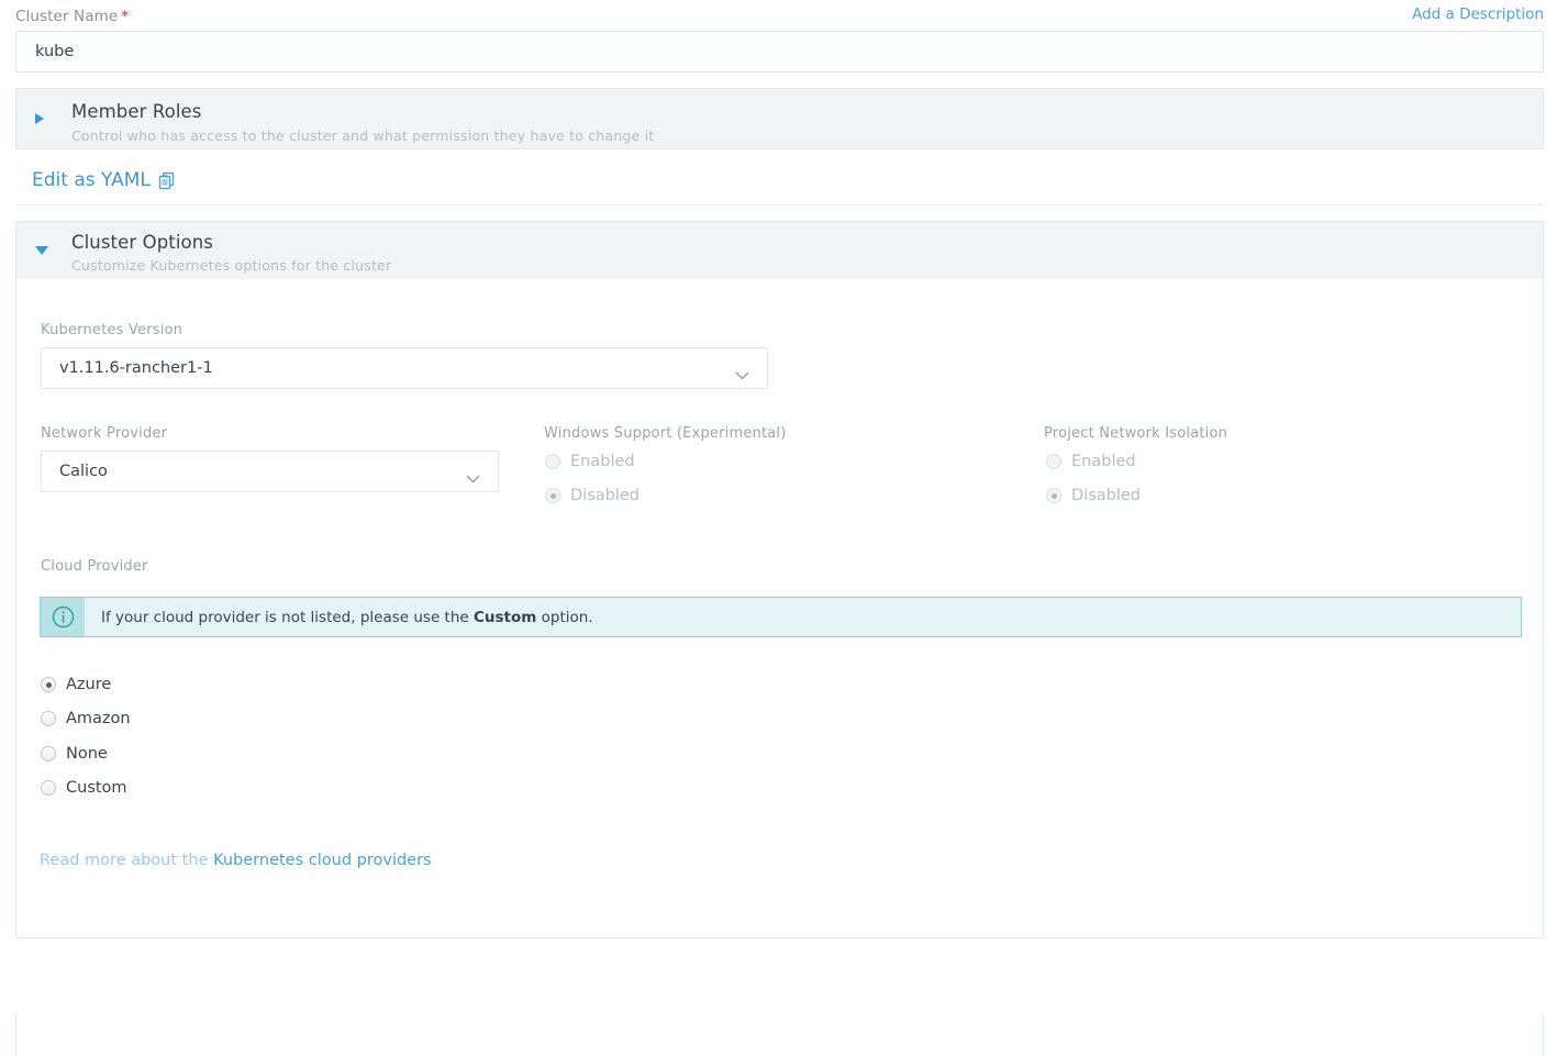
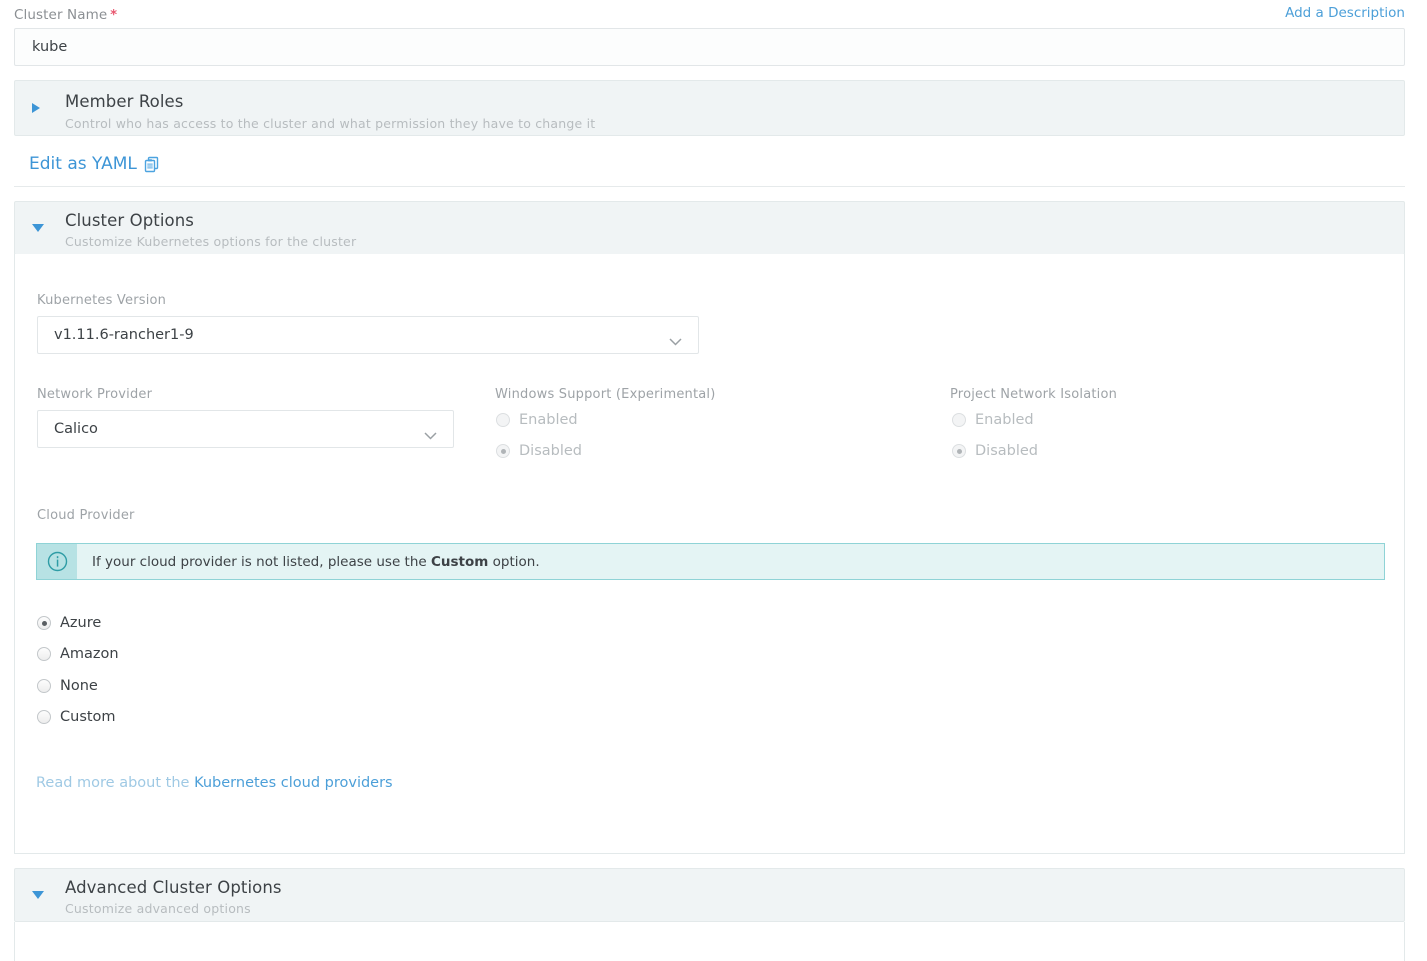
  Cluster Name *
  Add a Description
  kube
  Member Roles
  Control who has access to the cluster and what permission they have to change it
  Edit as YAML
  Cluster Options
  Customize Kubernetes options for the cluster
  Kubernetes Version
- v1.11.6-rancher1-1
+ v1.11.6-rancher1-9
  Network Provider
  Calico
  Windows Support (Experimental)
  Enabled
  Disabled
  Project Network Isolation
  Enabled
  Disabled
  Cloud Provider
  If your cloud provider is not listed, please use the Custom option.
  Azure
  Amazon
  None
  Custom
  Read more about the Kubernetes cloud providers
+ Advanced Cluster Options
+ Customize advanced options
